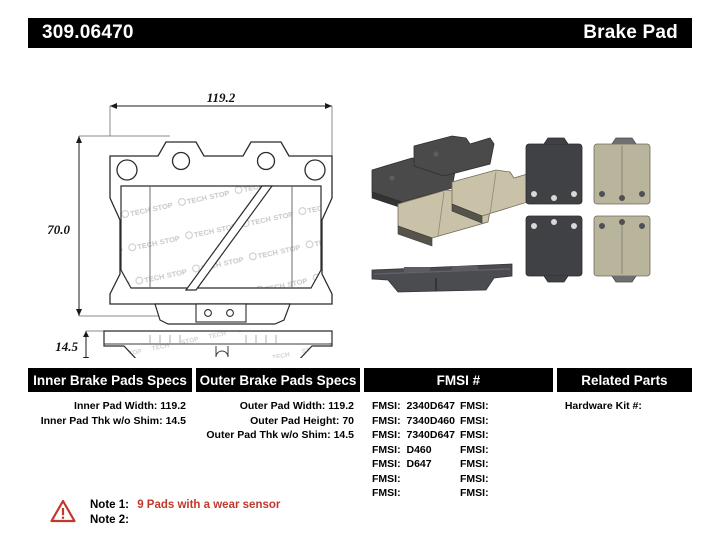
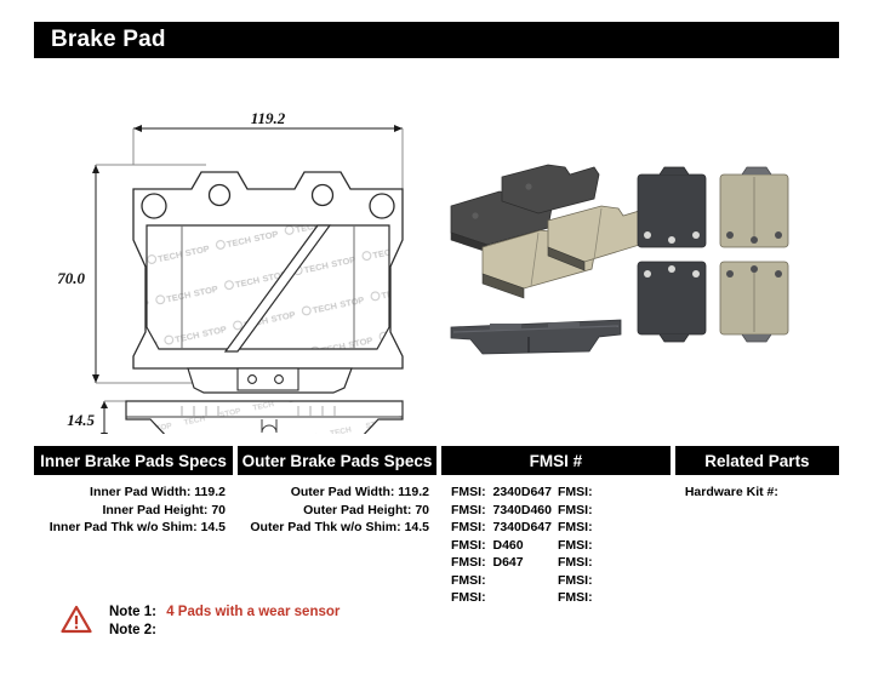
- 309.06470
  Brake Pad
  119.2
  70.0
  14.5
  Inner Brake Pads Specs
  Outer Brake Pads Specs
  FMSI #
  Related Parts
  Inner Pad Width: 119.2
+ Inner Pad Height: 70
  Inner Pad Thk w/o Shim: 14.5
  Outer Pad Width: 119.2
  Outer Pad Height: 70
  Outer Pad Thk w/o Shim: 14.5
  FMSI: 2340D647
  FMSI: 7340D460
  FMSI: 7340D647
  FMSI: D460
  FMSI: D647
  FMSI:
  FMSI:
  FMSI:
  FMSI:
  FMSI:
  FMSI:
  FMSI:
  FMSI:
  FMSI:
  Hardware Kit #:
- Note 1: 9 Pads with a wear sensor
+ Note 1: 4 Pads with a wear sensor
  Note 2:
